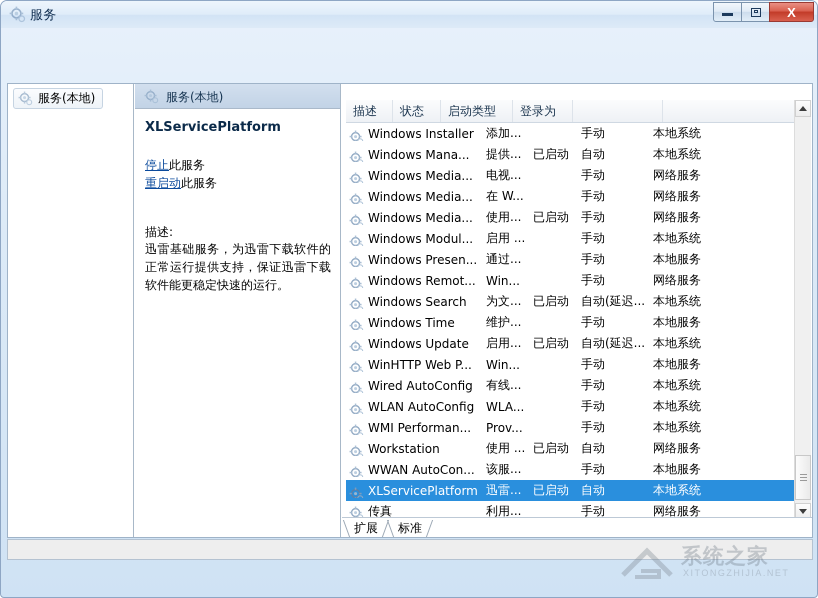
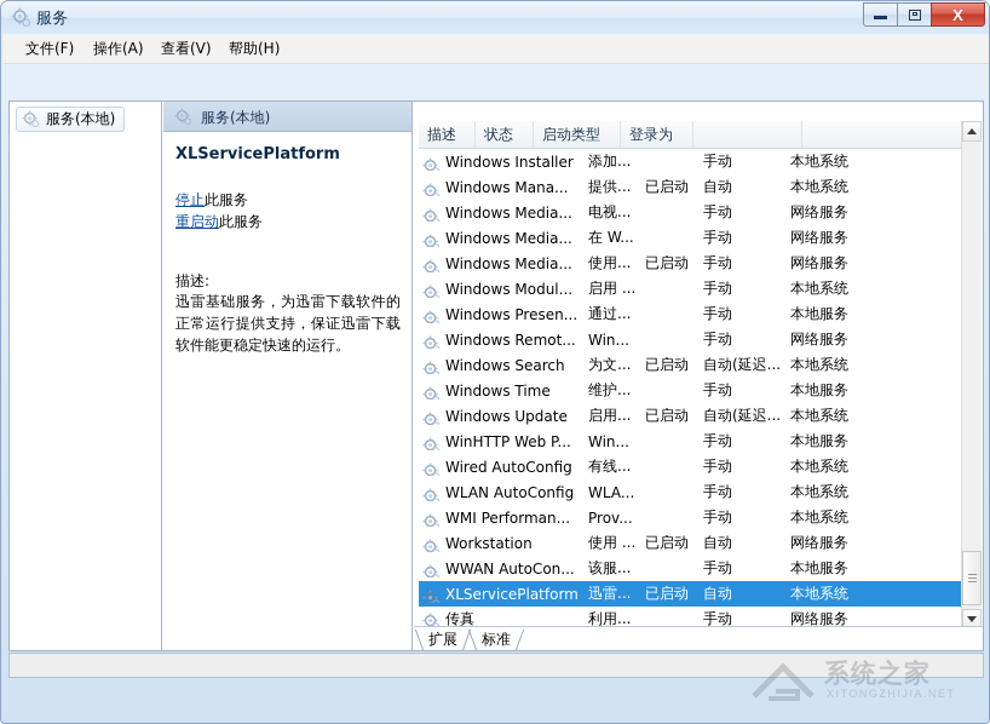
  服务
  X
+ 文件(F)
+ 操作(A)
+ 查看(V)
+ 帮助(H)
  服务(本地)
  服务(本地)
  XLServicePlatform
  停止此服务
  重启动此服务
  描述:
  迅雷基础服务，为迅雷下载软件的正常运行提供支持，保证迅雷下载软件能更稳定快速的运行。
  描述
  状态
  启动类型
  登录为
  Windows Installer
  添加...
  手动
  本地系统
  Windows Mana...
  提供...
  已启动
  自动
  本地系统
  Windows Media...
  电视...
  手动
  网络服务
  Windows Media...
  在 W...
  手动
  网络服务
  Windows Media...
  使用...
  已启动
  手动
  网络服务
  Windows Modul...
  启用 ...
  手动
  本地系统
  Windows Presen...
  通过...
  手动
  本地服务
  Windows Remot...
  Win...
  手动
  网络服务
  Windows Search
  为文...
  已启动
  自动(延迟...
  本地系统
  Windows Time
  维护...
  手动
  本地服务
  Windows Update
  启用...
  已启动
  自动(延迟...
  本地系统
  WinHTTP Web P...
  Win...
  手动
  本地服务
  Wired AutoConfig
  有线...
  手动
  本地系统
  WLAN AutoConfig
  WLA...
  手动
  本地系统
  WMI Performan...
  Prov...
  手动
  本地系统
  Workstation
  使用 ...
  已启动
  自动
  网络服务
  WWAN AutoCon...
  该服...
  手动
  本地服务
  XLServicePlatform
  迅雷...
  已启动
  自动
  本地系统
  传真
  利用...
  手动
  网络服务
  扩展
  标准
  系统之家
  XITONGZHIJIA.NET
